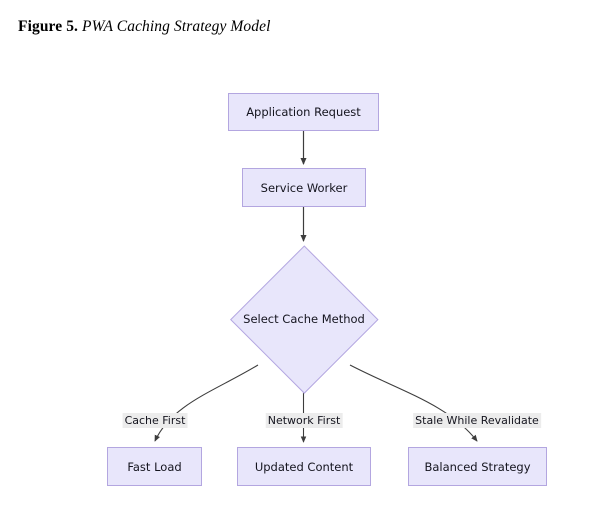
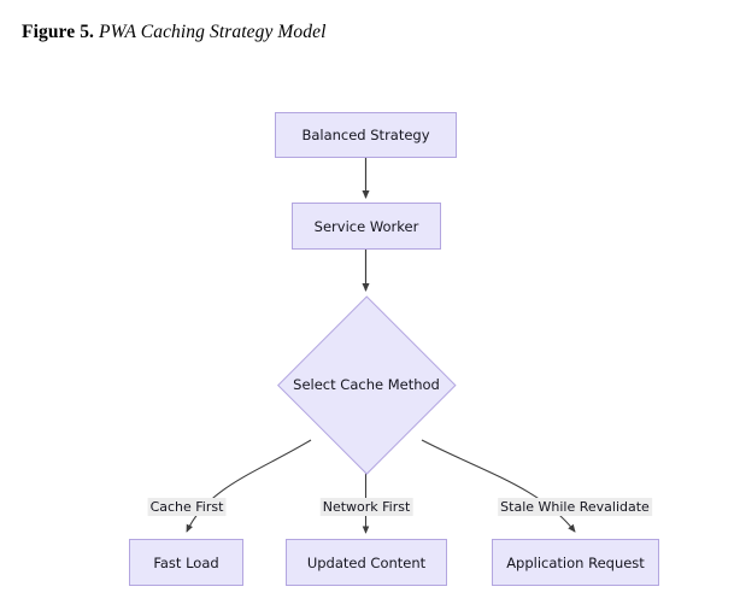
  Figure 5. PWA Caching Strategy Model
- Application Request
+ Balanced Strategy
  Service Worker
  Select Cache Method
  Fast Load
  Updated Content
- Balanced Strategy
+ Application Request
  Cache First
  Network First
  Stale While Revalidate
